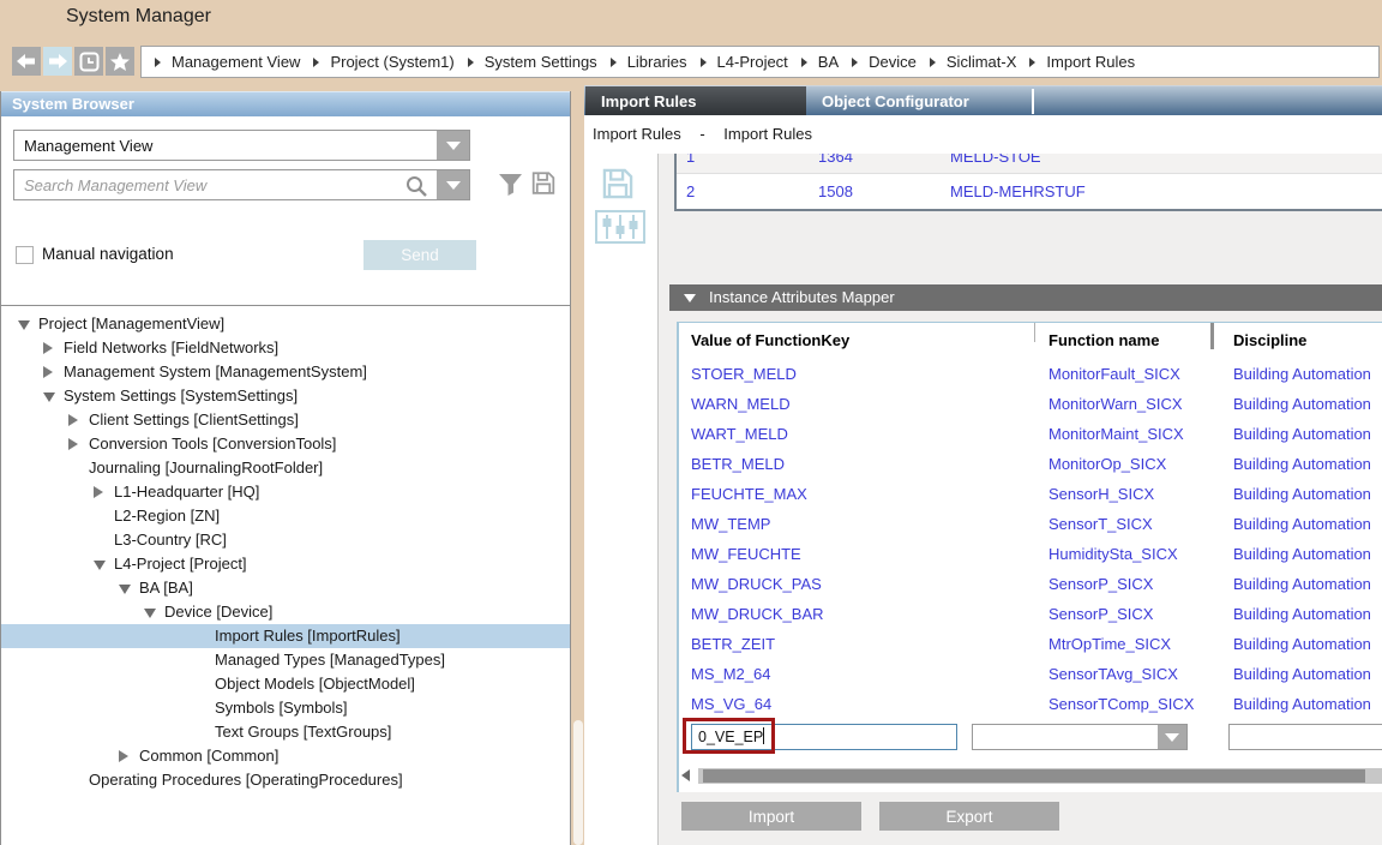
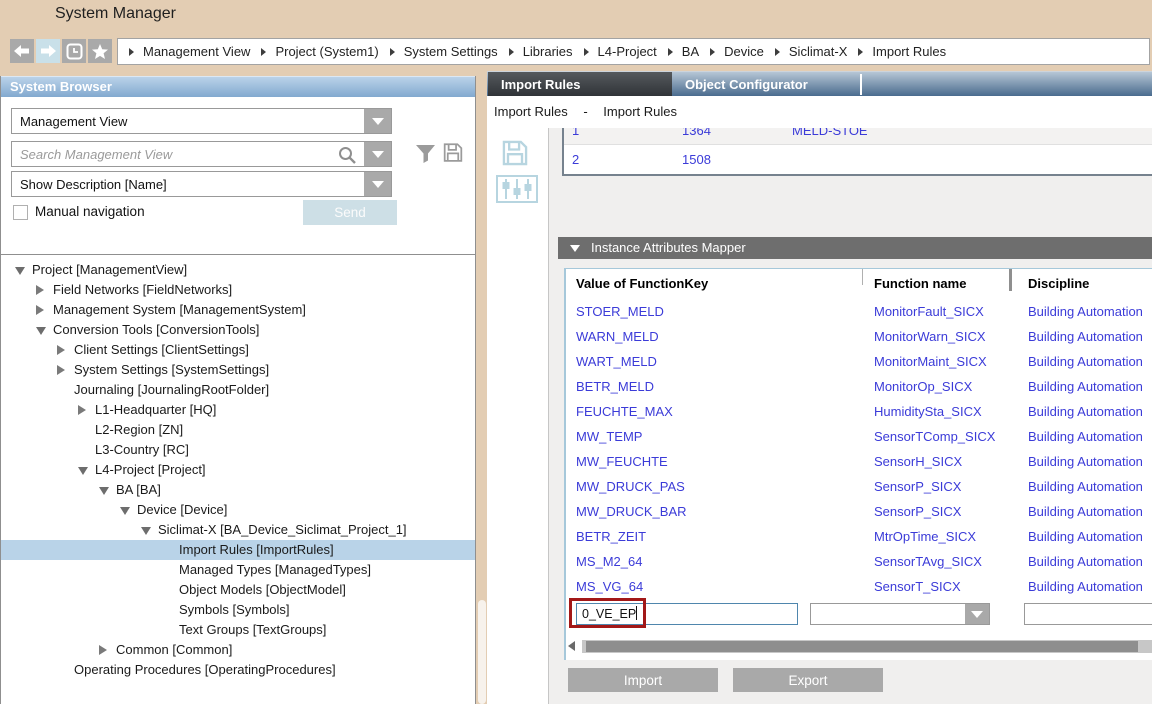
  System Manager
  Management View
  Project (System1)
  System Settings
  Libraries
  L4-Project
  BA
  Device
  Siclimat-X
  Import Rules
  System Browser
  Management View
  Search Management View
+ Show Description [Name]
  Manual navigation
  Send
  Project [ManagementView]
  Field Networks [FieldNetworks]
  Management System [ManagementSystem]
- System Settings [SystemSettings]
+ Conversion Tools [ConversionTools]
  Client Settings [ClientSettings]
- Conversion Tools [ConversionTools]
+ System Settings [SystemSettings]
  Journaling [JournalingRootFolder]
  L1-Headquarter [HQ]
  L2-Region [ZN]
  L3-Country [RC]
  L4-Project [Project]
  BA [BA]
  Device [Device]
+ Siclimat-X [BA_Device_Siclimat_Project_1]
  Import Rules [ImportRules]
  Managed Types [ManagedTypes]
  Object Models [ObjectModel]
  Symbols [Symbols]
  Text Groups [TextGroups]
  Common [Common]
  Operating Procedures [OperatingProcedures]
  Import Rules
  Object Configurator
  Import Rules - Import Rules
  1
  1364
  MELD-STOE
  2
  1508
- MELD-MEHRSTUF
  Instance Attributes Mapper
  Value of FunctionKey
  Function name
  Discipline
  STOER_MELD
  MonitorFault_SICX
  Building Automation
  WARN_MELD
  MonitorWarn_SICX
  Building Automation
  WART_MELD
  MonitorMaint_SICX
  Building Automation
  BETR_MELD
  MonitorOp_SICX
  Building Automation
  FEUCHTE_MAX
- SensorH_SICX
+ HumiditySta_SICX
  Building Automation
  MW_TEMP
- SensorT_SICX
+ SensorTComp_SICX
  Building Automation
  MW_FEUCHTE
- HumiditySta_SICX
+ SensorH_SICX
  Building Automation
  MW_DRUCK_PAS
  SensorP_SICX
  Building Automation
  MW_DRUCK_BAR
  SensorP_SICX
  Building Automation
  BETR_ZEIT
  MtrOpTime_SICX
  Building Automation
  MS_M2_64
  SensorTAvg_SICX
  Building Automation
  MS_VG_64
- SensorTComp_SICX
+ SensorT_SICX
  Building Automation
  0_VE_EP
  Import
  Export
